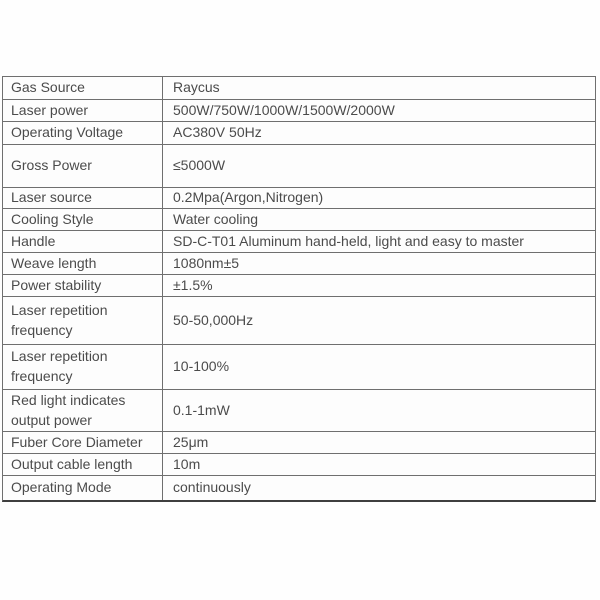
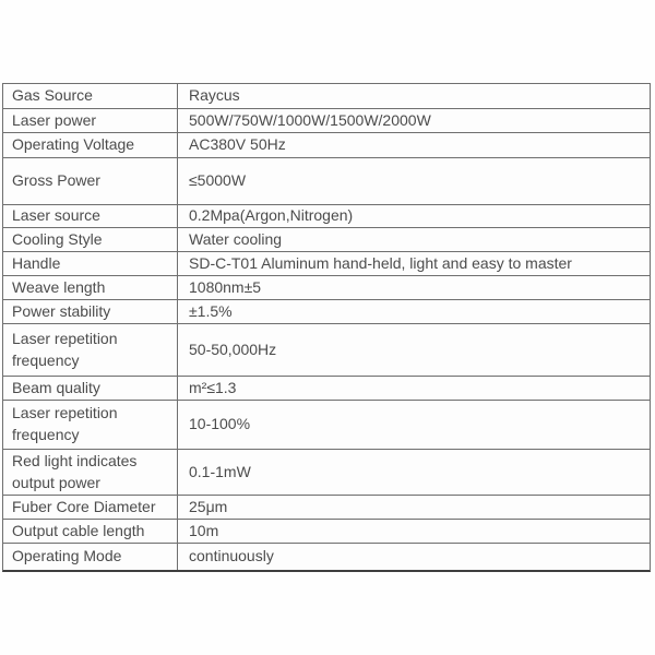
  Gas Source
  Raycus
  Laser power
  500W/750W/1000W/1500W/2000W
  Operating Voltage
  AC380V 50Hz
  Gross Power
  ≤5000W
  Laser source
  0.2Mpa(Argon,Nitrogen)
  Cooling Style
  Water cooling
  Handle
  SD-C-T01 Aluminum hand-held, light and easy to master
  Weave length
  1080nm±5
  Power stability
  ±1.5%
  Laser repetition frequency
  50-50,000Hz
+ Beam quality
+ m²≤1.3
  Laser repetition frequency
  10-100%
  Red light indicates output power
  0.1-1mW
  Fuber Core Diameter
  25μm
  Output cable length
  10m
  Operating Mode
  continuously
